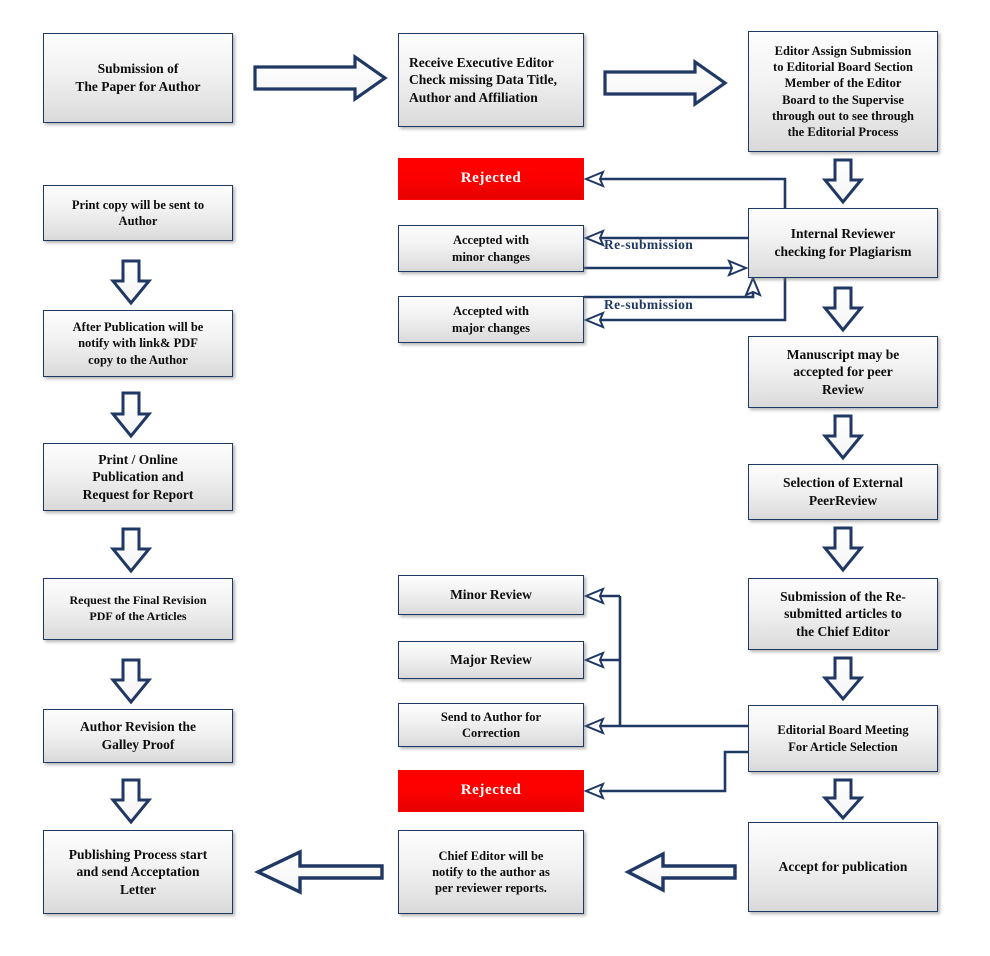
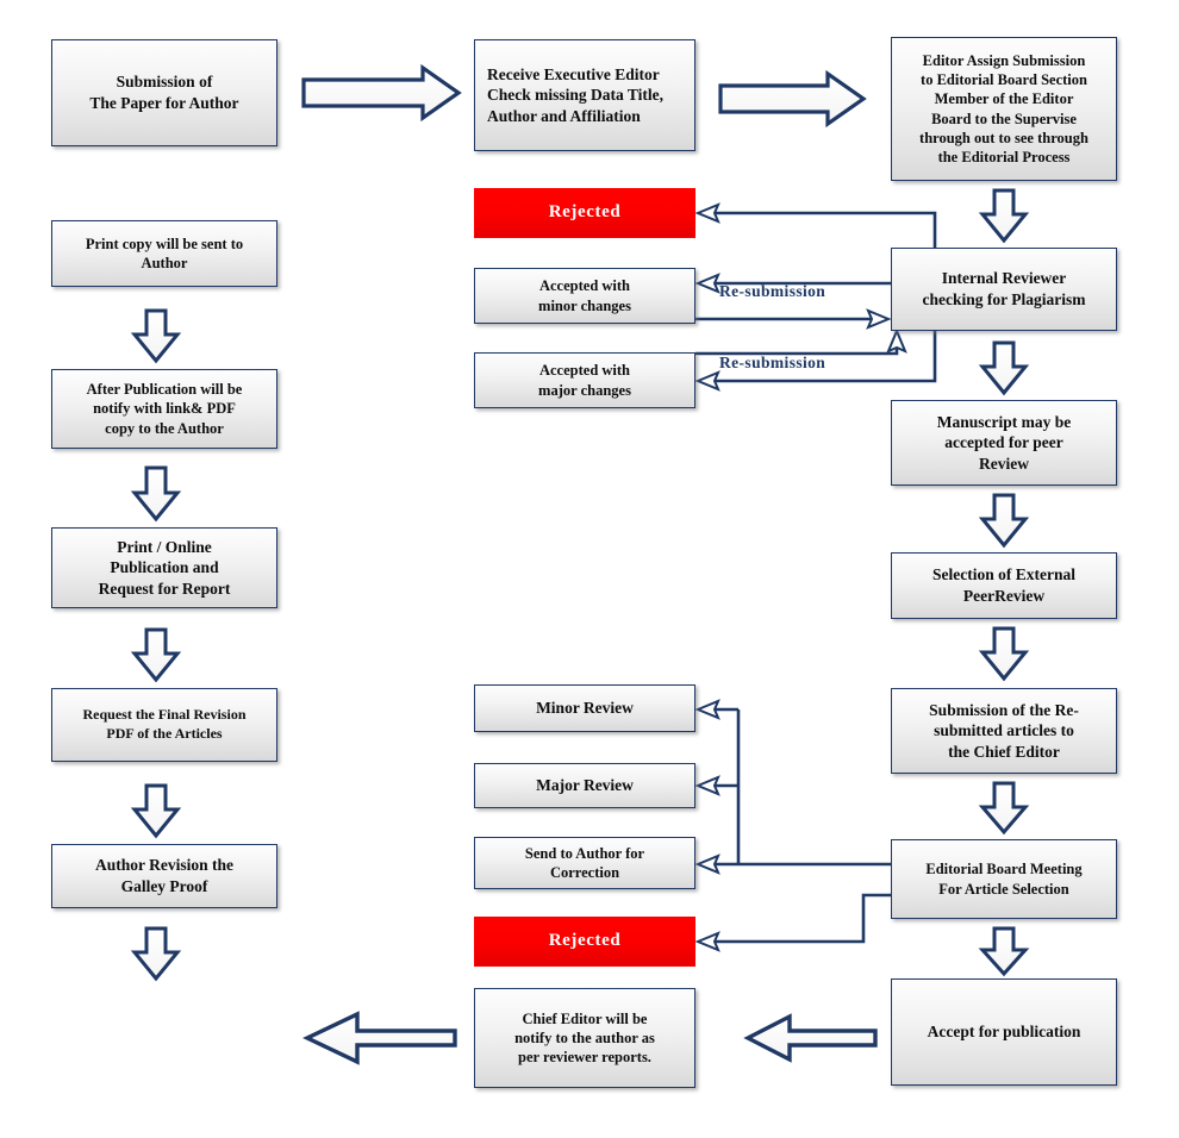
  Submission of
  The Paper for Author
  Receive Executive Editor
  Check missing Data Title,
  Author and Affiliation
  Editor Assign Submission
  to Editorial Board Section
  Member of the Editor
  Board to the Supervise
  through out to see through
  the Editorial Process
  Rejected
  Internal Reviewer
  checking for Plagiarism
  Accepted with
  minor changes
  Accepted with
  major changes
  Manuscript may be
  accepted for peer
  Review
  Selection of External
  PeerReview
  Submission of the Re-
  submitted articles to
  the Chief Editor
  Minor Review
  Major Review
  Send to Author for
  Correction
  Editorial Board Meeting
  For Article Selection
  Rejected
  Accept for publication
  Chief Editor will be
  notify to the author as
  per reviewer reports.
- Publishing Process start
- and send Acceptation
- Letter
  Author Revision the
  Galley Proof
  Request the Final Revision
  PDF of the Articles
  Print / Online
  Publication and
  Request for Report
  After Publication will be
  notify with link& PDF
  copy to the Author
  Print copy will be sent to
  Author
  Re-submission
  Re-submission
